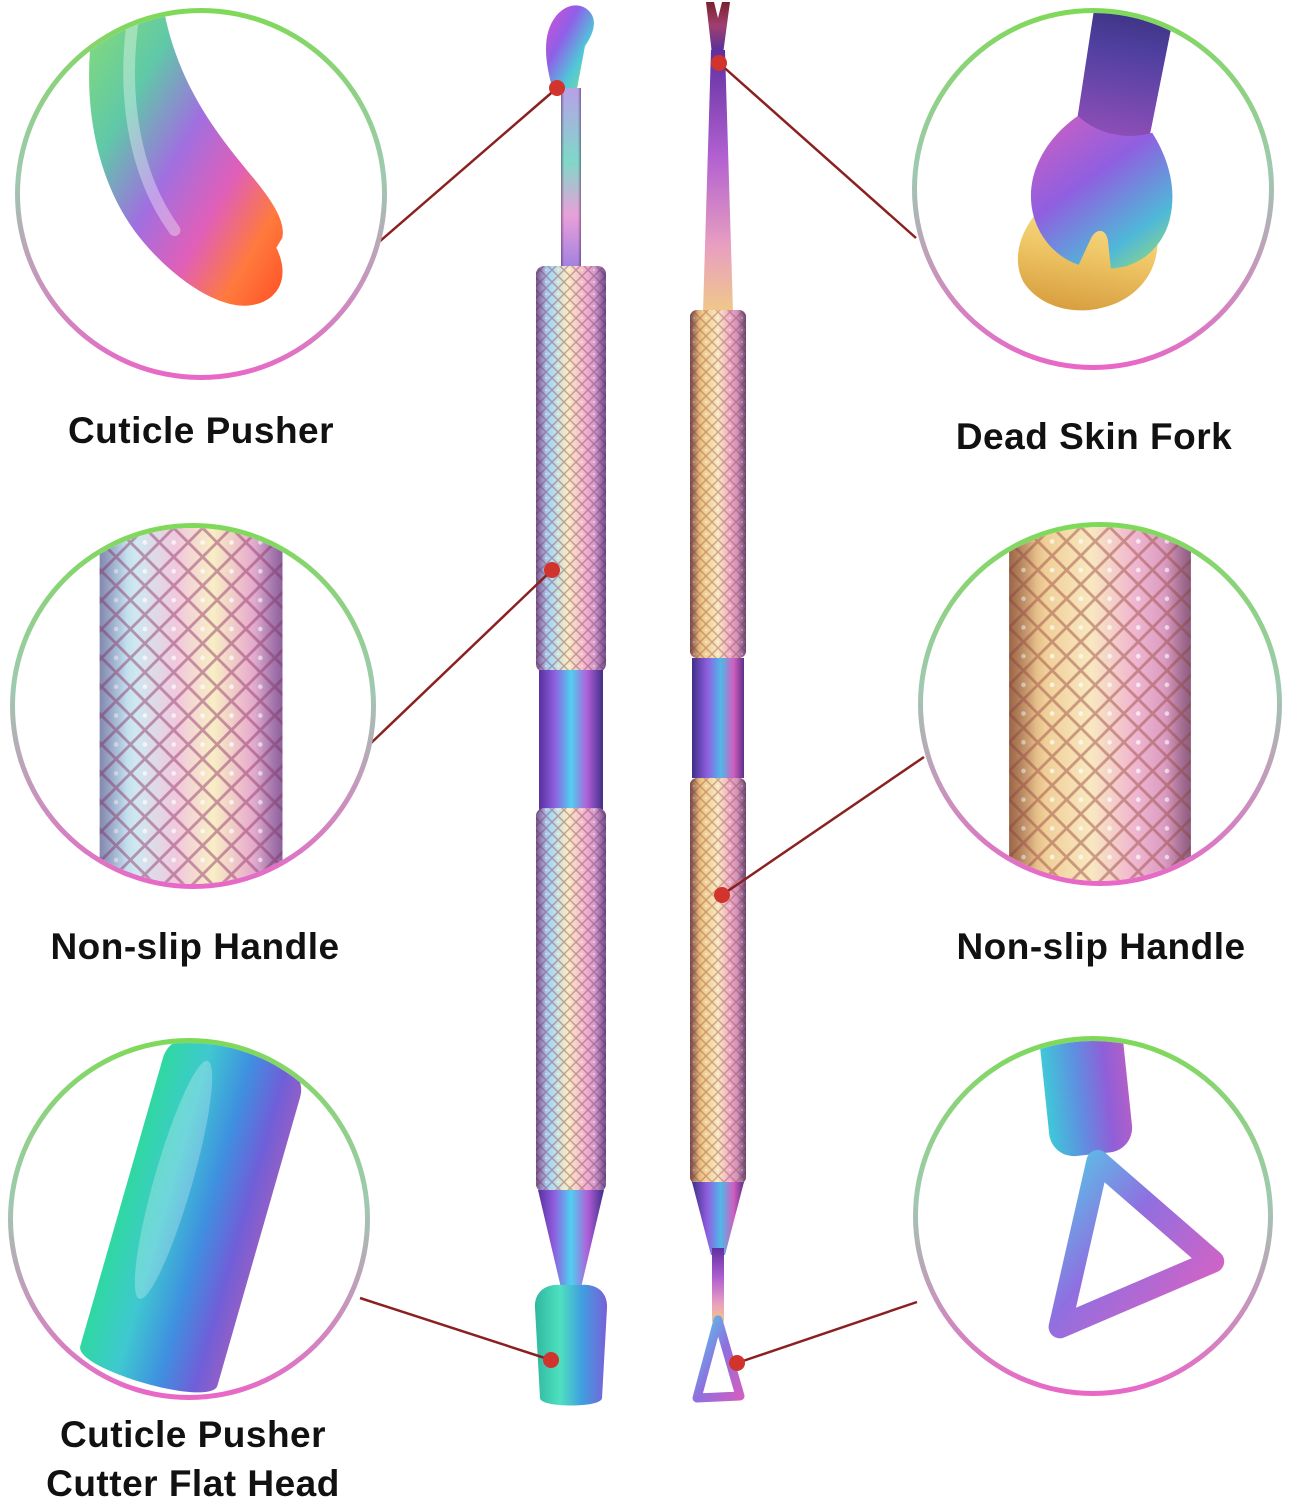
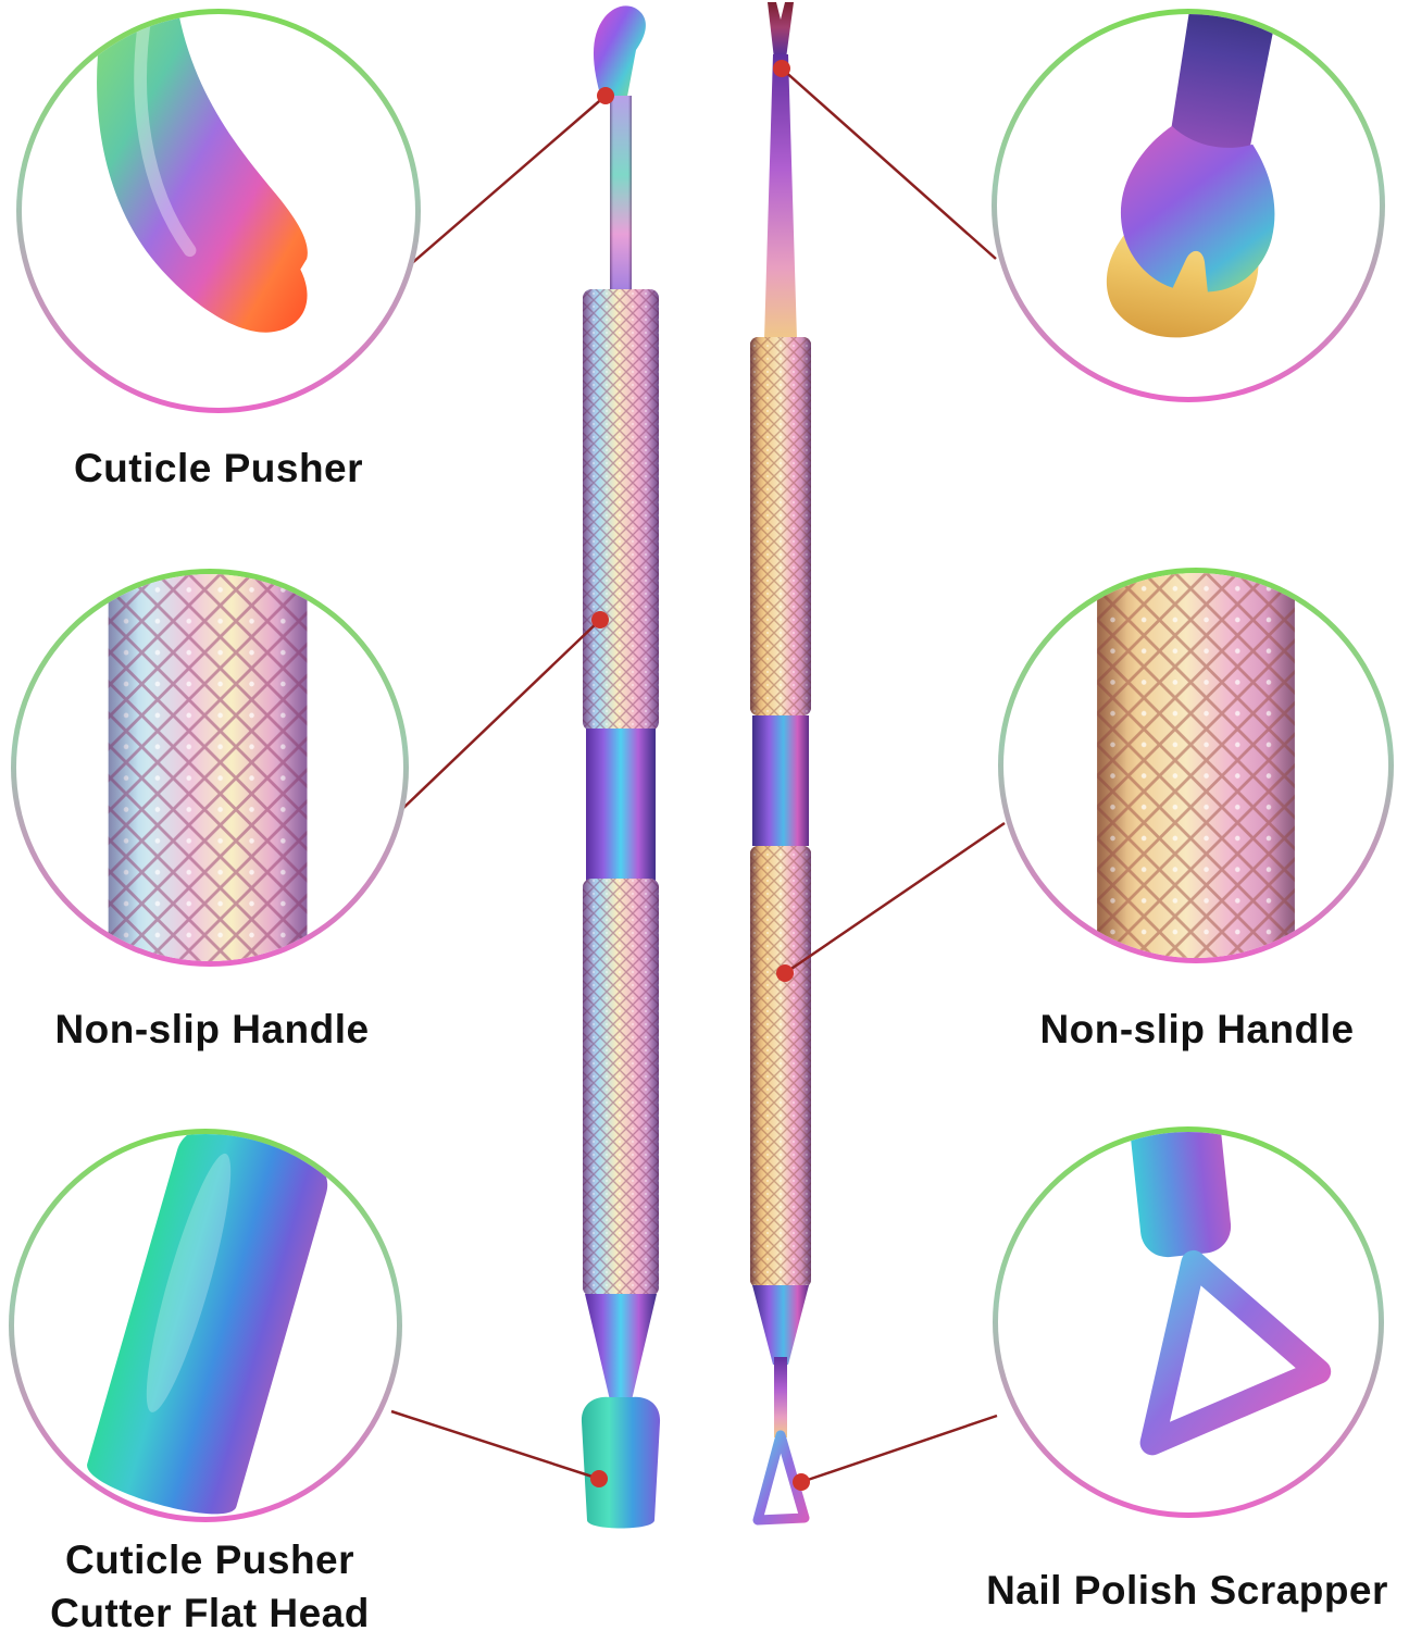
  Cuticle Pusher
  Non-slip Handle
  Cuticle Pusher
  Cutter Flat Head
- Dead Skin Fork
  Non-slip Handle
+ Nail Polish Scrapper
